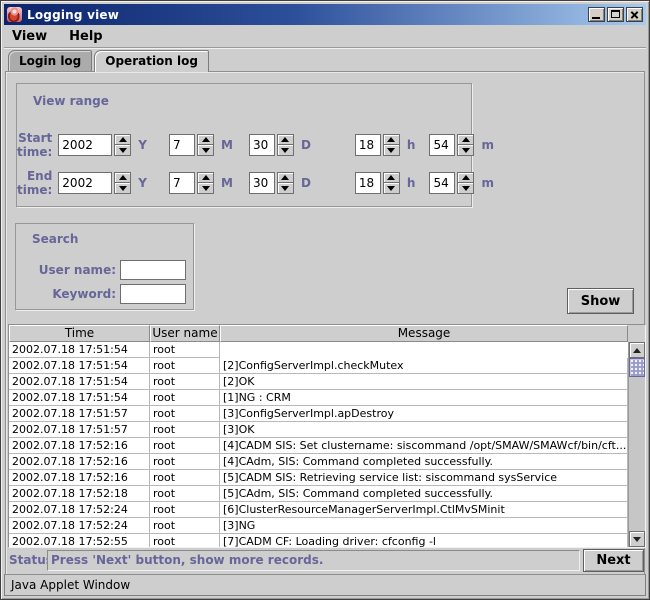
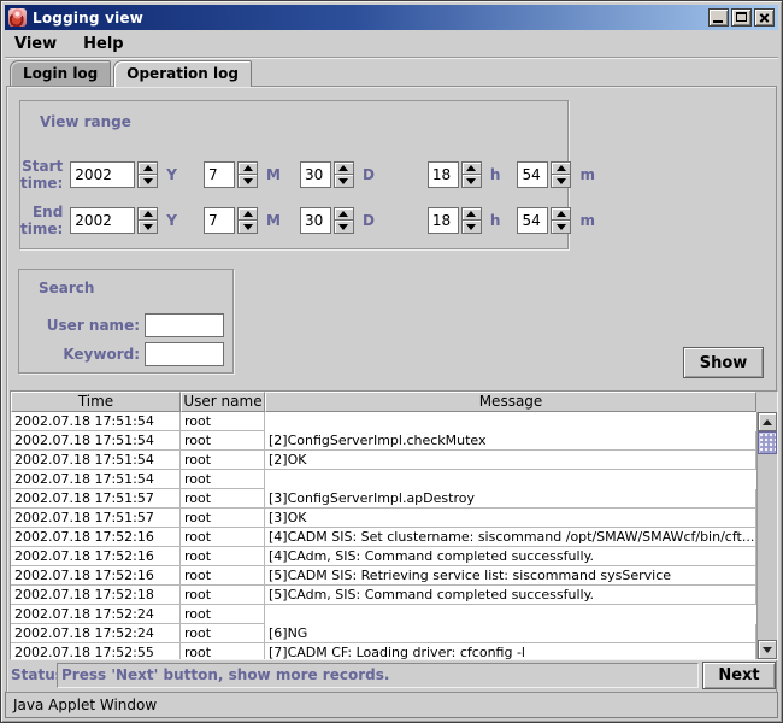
  Logging view
  View
  Help
  Login log
  Operation log
  View range
  Start time:
  2002
  Y
  7
  M
  30
  D
  18
  h
  54
  m
  End time:
  2002
  Y
  7
  M
  30
  D
  18
  h
  54
  m
  Search
  User name:
  Keyword:
  Show
  Time
  User name
  Message
  2002.07.18 17:51:54
  root
  2002.07.18 17:51:54
  root
  [2]ConfigServerImpl.checkMutex
  2002.07.18 17:51:54
  root
  [2]OK
  2002.07.18 17:51:54
  root
- [1]NG : CRM
  2002.07.18 17:51:57
  root
  [3]ConfigServerImpl.apDestroy
  2002.07.18 17:51:57
  root
  [3]OK
  2002.07.18 17:52:16
  root
  [4]CADM SIS: Set clustername: siscommand /opt/SMAW/SMAWcf/bin/cft...
  2002.07.18 17:52:16
  root
  [4]CAdm, SIS: Command completed successfully.
  2002.07.18 17:52:16
  root
  [5]CADM SIS: Retrieving service list: siscommand sysService
  2002.07.18 17:52:18
  root
  [5]CAdm, SIS: Command completed successfully.
  2002.07.18 17:52:24
  root
- [6]ClusterResourceManagerServerImpl.CtlMvSMinit
  2002.07.18 17:52:24
  root
- [3]NG
+ [6]NG
  2002.07.18 17:52:55
  root
  [7]CADM CF: Loading driver: cfconfig -l
  Statu
  Press 'Next' button, show more records.
  Next
  Java Applet Window
